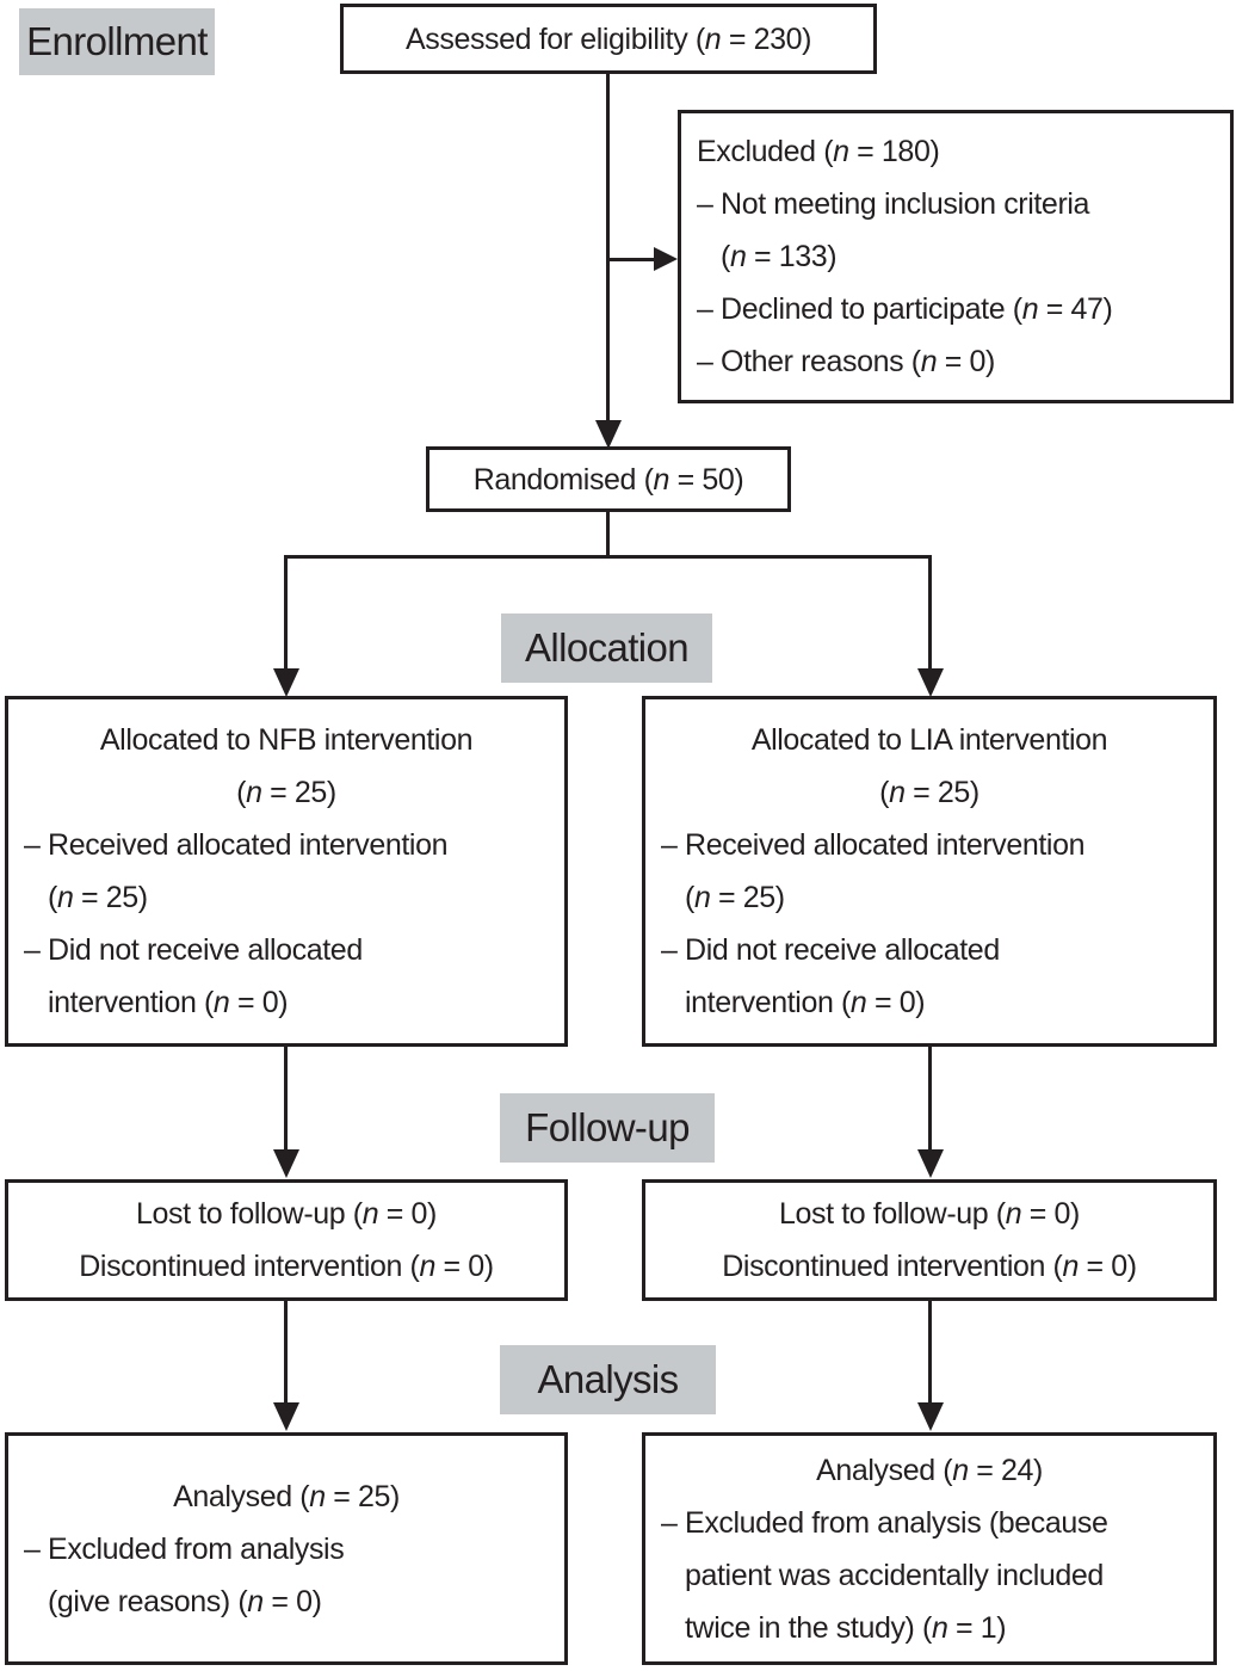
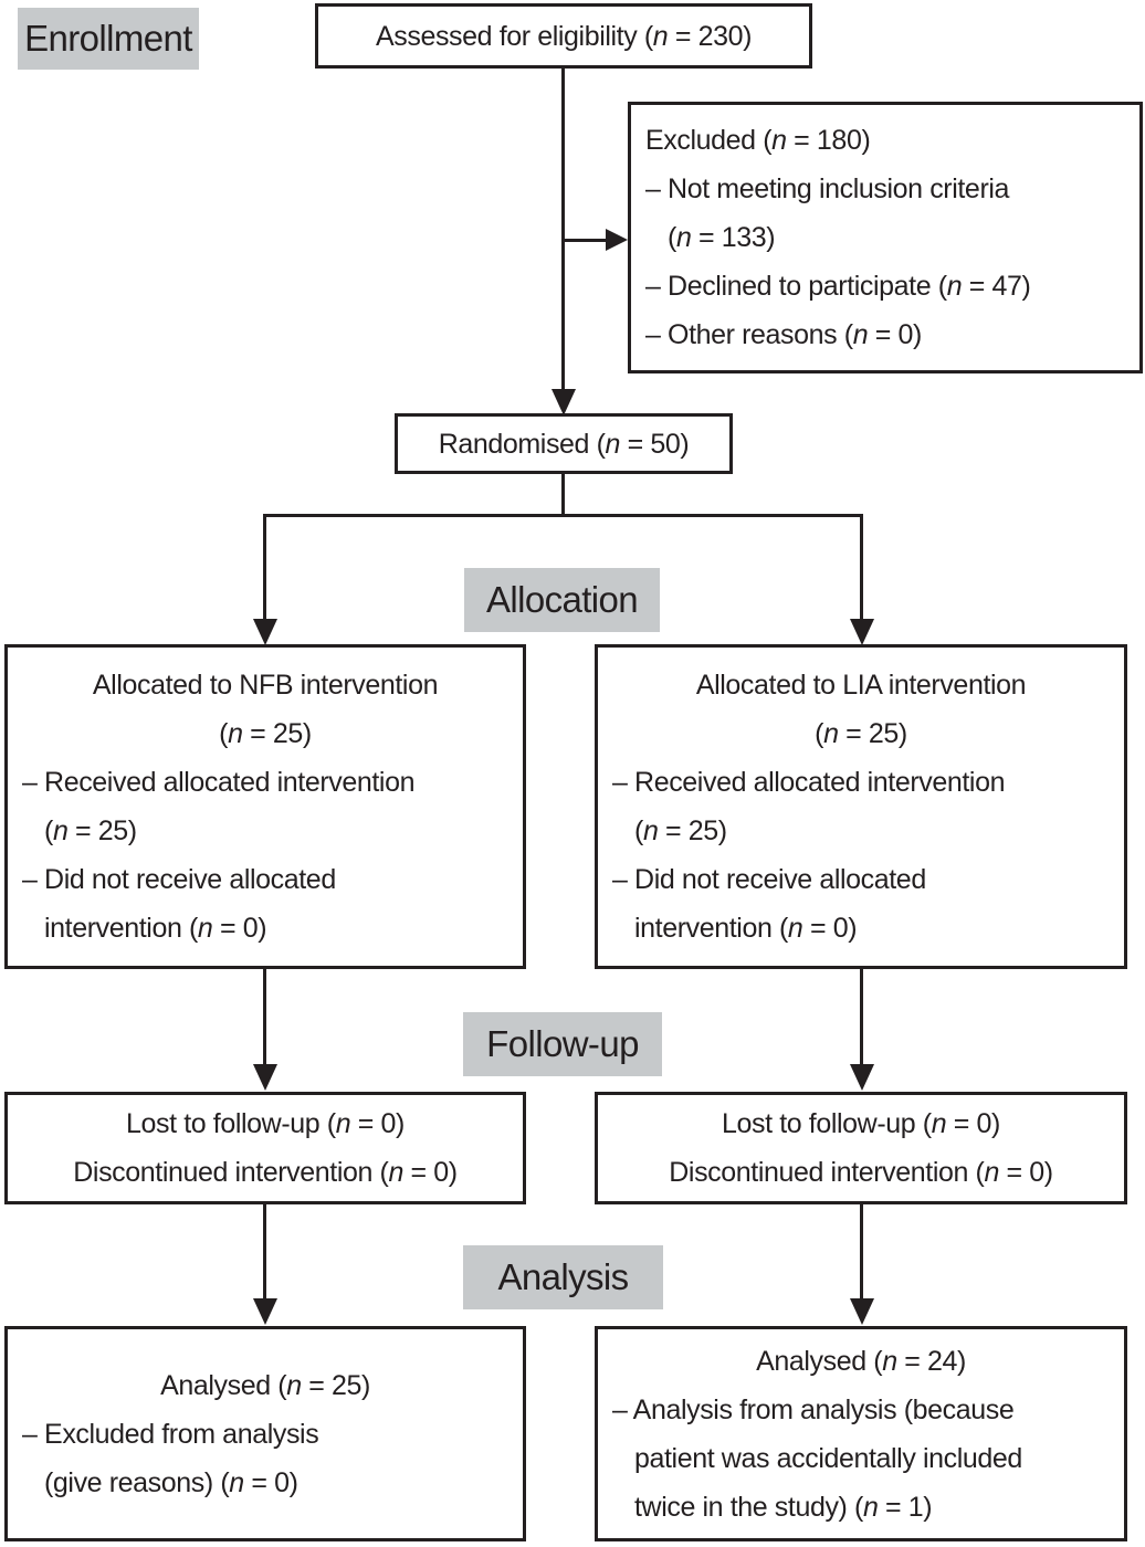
  Enrollment
  Allocation
  Follow-up
  Analysis
  Assessed for eligibility (n = 230)
  Excluded (n = 180)
  – Not meeting inclusion criteria
  (n = 133)
  – Declined to participate (n = 47)
  – Other reasons (n = 0)
  Randomised (n = 50)
  Allocated to NFB intervention
  (n = 25)
  – Received allocated intervention
  (n = 25)
  – Did not receive allocated
  intervention (n = 0)
  Allocated to LIA intervention
  (n = 25)
  – Received allocated intervention
  (n = 25)
  – Did not receive allocated
  intervention (n = 0)
  Lost to follow-up (n = 0)
  Discontinued intervention (n = 0)
  Lost to follow-up (n = 0)
  Discontinued intervention (n = 0)
  Analysed (n = 25)
  – Excluded from analysis
  (give reasons) (n = 0)
  Analysed (n = 24)
- – Excluded from analysis (because
+ – Analysis from analysis (because
  patient was accidentally included
  twice in the study) (n = 1)
